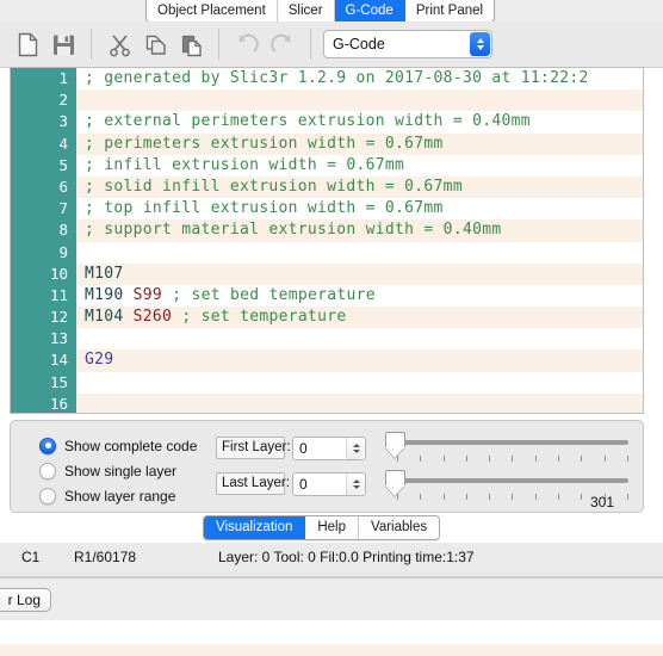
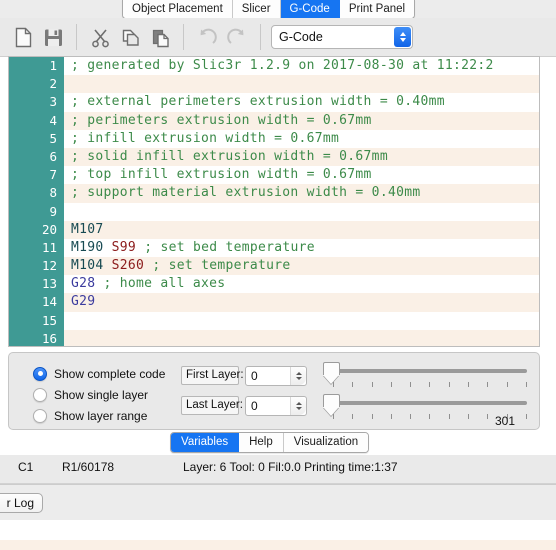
  Object Placement
  Slicer
  G-Code
  Print Panel
  G-Code
  1
  ; generated by Slic3r 1.2.9 on 2017-08-30 at 11:22:2
  2
  3
  ; external perimeters extrusion width = 0.40mm
  4
  ; perimeters extrusion width = 0.67mm
  5
  ; infill extrusion width = 0.67mm
  6
  ; solid infill extrusion width = 0.67mm
  7
  ; top infill extrusion width = 0.67mm
  8
  ; support material extrusion width = 0.40mm
  9
- 10
+ 20
  M107
  11
  M190 S99 ; set bed temperature
  12
  M104 S260 ; set temperature
  13
+ G28 ; home all axes
  14
  G29
  15
  16
  Show complete code
  Show single layer
  Show layer range
  First Layer:
  0
  Last Layer:
  0
  301
- Visualization
+ Variables
  Help
- Variables
+ Visualization
  C1
  R1/60178
- Layer: 0 Tool: 0 Fil:0.0 Printing time:1:37
+ Layer: 6 Tool: 0 Fil:0.0 Printing time:1:37
  r Log
